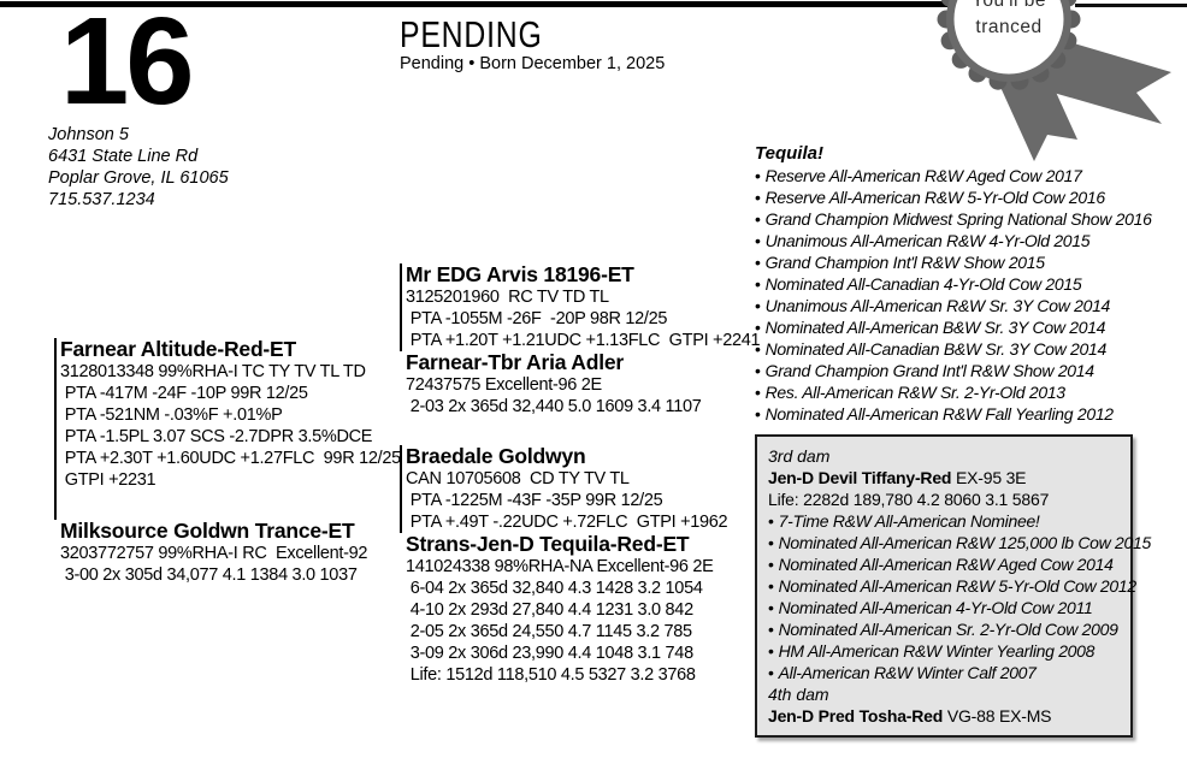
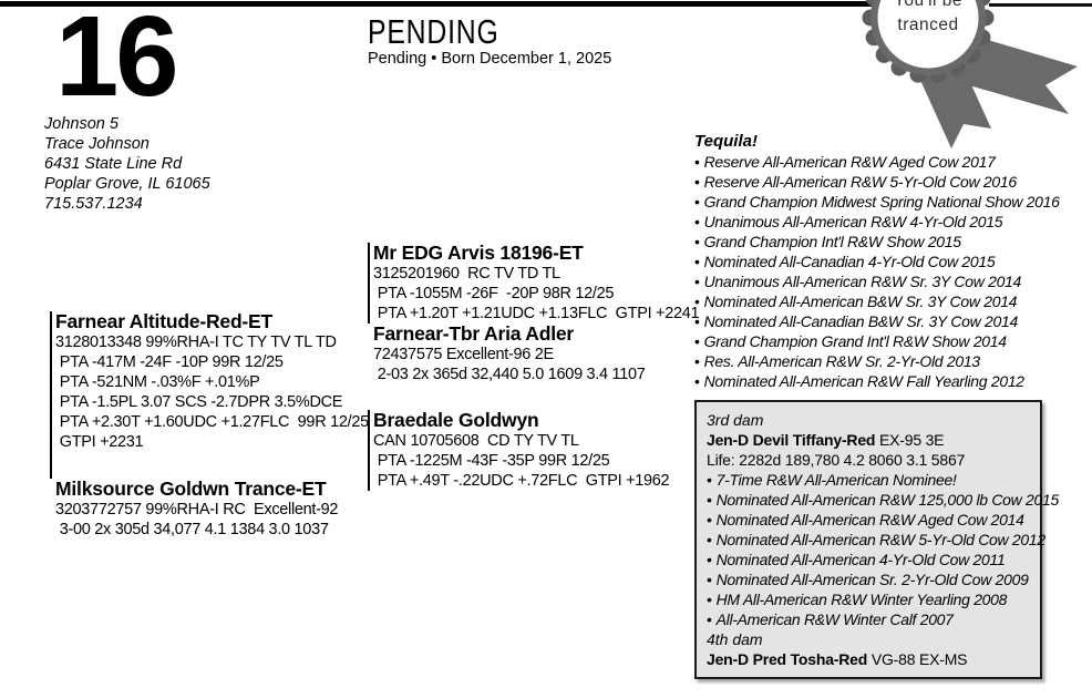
  16
  Johnson 5
+ Trace Johnson
  6431 State Line Rd
  Poplar Grove, IL 61065
  715.537.1234
  PENDING
  Pending • Born December 1, 2025
  You'll be
  tranced
  Farnear Altitude-Red-ET
  3128013348 99%RHA-I TC TY TV TL TD
  PTA -417M -24F -10P 99R 12/25
  PTA -521NM -.03%F +.01%P
  PTA -1.5PL 3.07 SCS -2.7DPR 3.5%DCE
  PTA +2.30T +1.60UDC +1.27FLC 99R 12/25
  GTPI +2231
  Milksource Goldwn Trance-ET
  3203772757 99%RHA-I RC Excellent-92
  3-00 2x 305d 34,077 4.1 1384 3.0 1037
  Mr EDG Arvis 18196-ET
  3125201960 RC TV TD TL
  PTA -1055M -26F -20P 98R 12/25
  PTA +1.20T +1.21UDC +1.13FLC GTPI +2241
  Farnear-Tbr Aria Adler
  72437575 Excellent-96 2E
  2-03 2x 365d 32,440 5.0 1609 3.4 1107
  Braedale Goldwyn
  CAN 10705608 CD TY TV TL
  PTA -1225M -43F -35P 99R 12/25
  PTA +.49T -.22UDC +.72FLC GTPI +1962
- Strans-Jen-D Tequila-Red-ET
- 141024338 98%RHA-NA Excellent-96 2E
- 6-04 2x 365d 32,840 4.3 1428 3.2 1054
- 4-10 2x 293d 27,840 4.4 1231 3.0 842
- 2-05 2x 365d 24,550 4.7 1145 3.2 785
- 3-09 2x 306d 23,990 4.4 1048 3.1 748
- Life: 1512d 118,510 4.5 5327 3.2 3768
  Tequila!
  • Reserve All-American R&W Aged Cow 2017
  • Reserve All-American R&W 5-Yr-Old Cow 2016
  • Grand Champion Midwest Spring National Show 2016
  • Unanimous All-American R&W 4-Yr-Old 2015
  • Grand Champion Int'l R&W Show 2015
  • Nominated All-Canadian 4-Yr-Old Cow 2015
  • Unanimous All-American R&W Sr. 3Y Cow 2014
  • Nominated All-American B&W Sr. 3Y Cow 2014
  • Nominated All-Canadian B&W Sr. 3Y Cow 2014
  • Grand Champion Grand Int'l R&W Show 2014
  • Res. All-American R&W Sr. 2-Yr-Old 2013
  • Nominated All-American R&W Fall Yearling 2012
  3rd dam
  Jen-D Devil Tiffany-Red EX-95 3E
  Life: 2282d 189,780 4.2 8060 3.1 5867
  • 7-Time R&W All-American Nominee!
  • Nominated All-American R&W 125,000 lb Cow 2015
  • Nominated All-American R&W Aged Cow 2014
  • Nominated All-American R&W 5-Yr-Old Cow 2012
  • Nominated All-American 4-Yr-Old Cow 2011
  • Nominated All-American Sr. 2-Yr-Old Cow 2009
  • HM All-American R&W Winter Yearling 2008
  • All-American R&W Winter Calf 2007
  4th dam
  Jen-D Pred Tosha-Red VG-88 EX-MS
